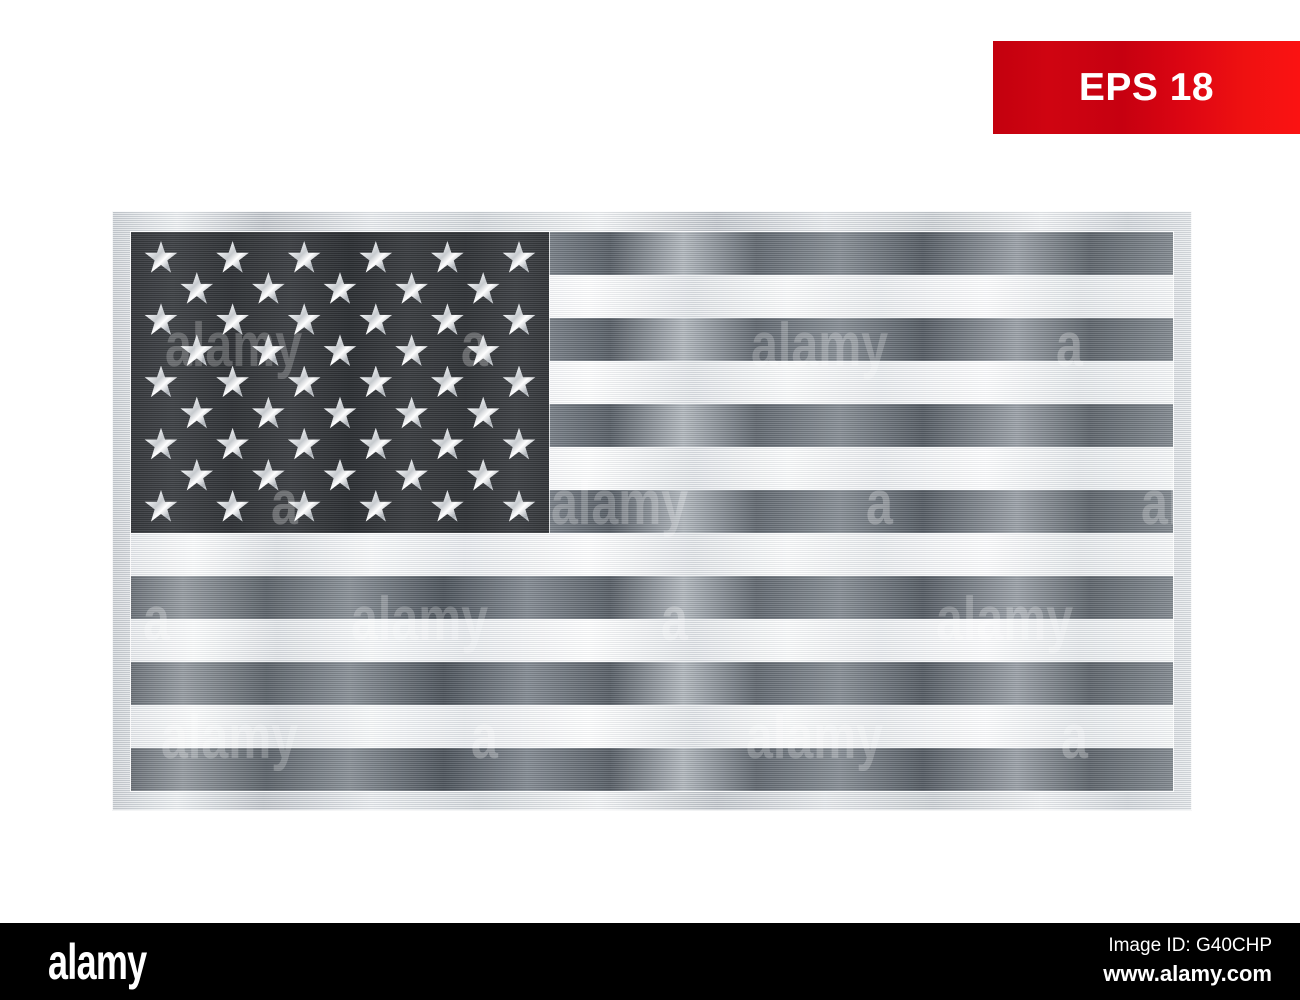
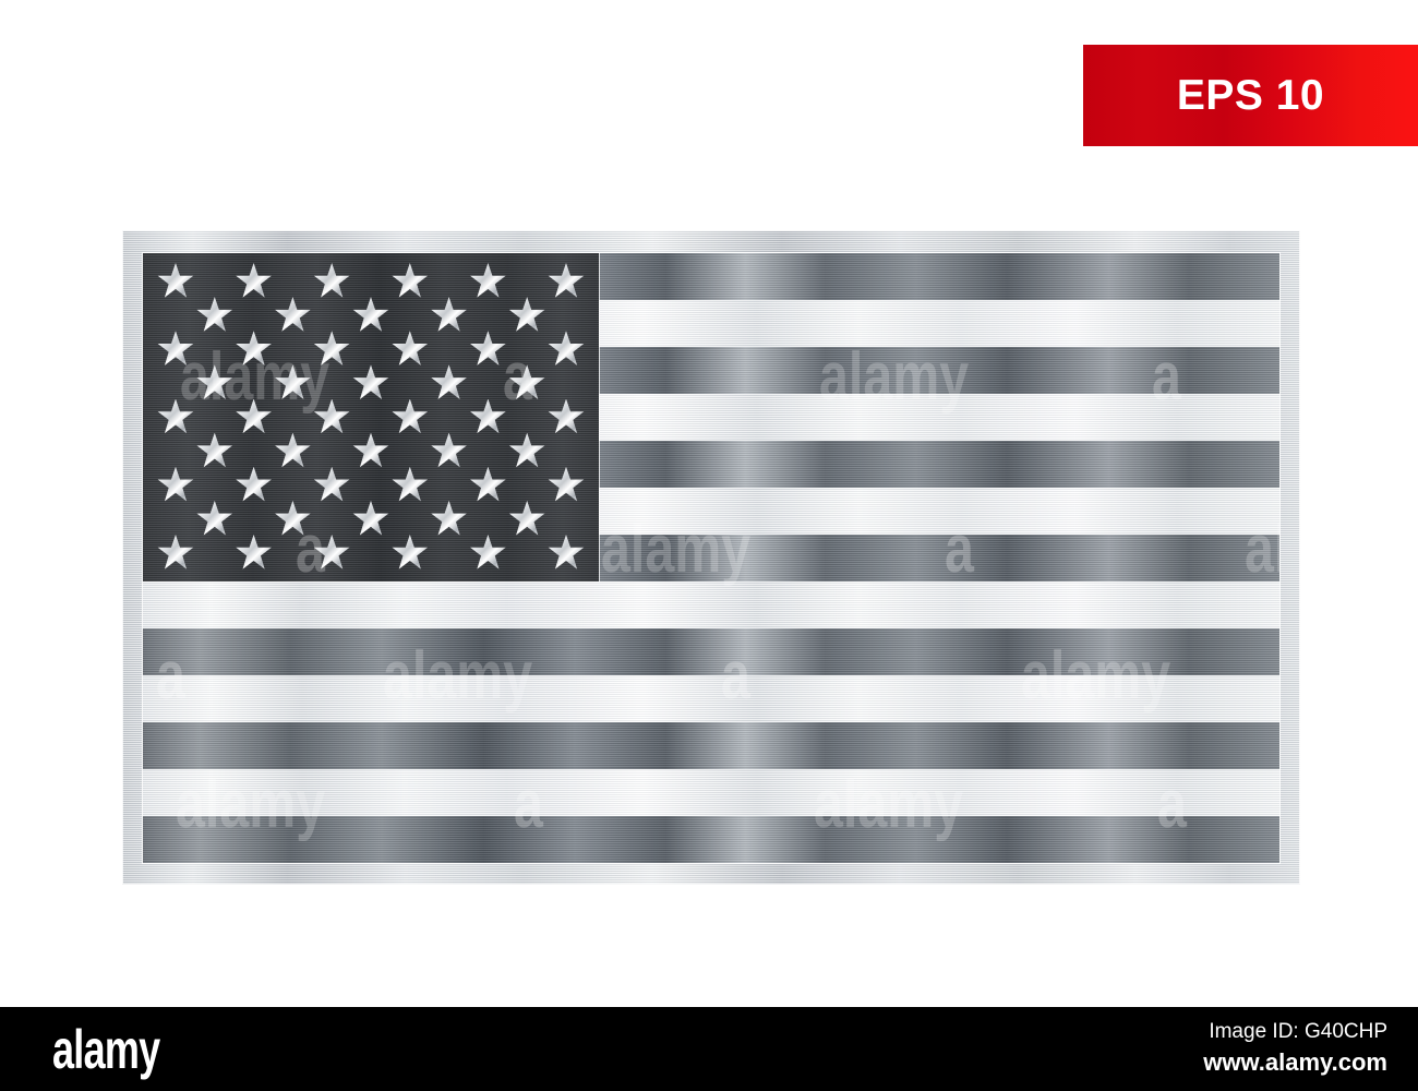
- EPS 18
+ EPS 10
  alamy
  a
  alamy
  a
  a
  alamy
  a
  alamy
  a
  alamy
  a
  a
  alamy
  a
  alamy
  alamy
  Image ID: G40CHP
  www.alamy.com
